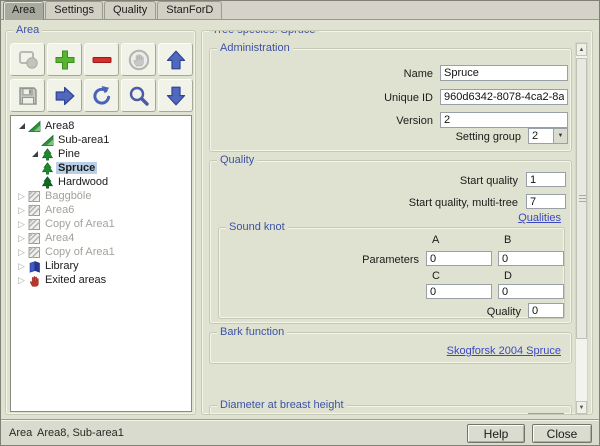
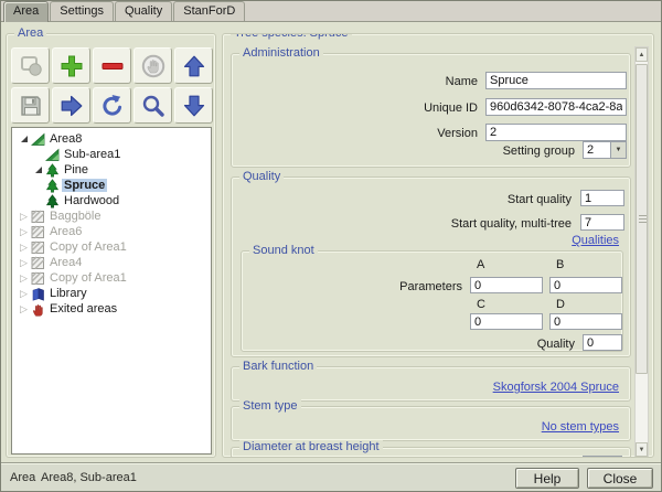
  Area
  Settings
  Quality
  StanForD
  Area
  Area8
  Sub-area1
  Pine
  Spruce
  Hardwood
  ▷
  Baggböle
  ▷
  Area6
  ▷
  Copy of Area1
  ▷
  Area4
  ▷
  Copy of Area1
  ▷
  Library
  ▷
  Exited areas
  Administration
  Name
  Spruce
  Unique ID
  960d6342-8078-4ca2-8a
  Version
  2
  Setting group
  2
  Quality
  Start quality
  1
  Start quality, multi-tree
  7
  Qualities
  Sound knot
  A
  B
  Parameters
  0
  0
  C
  D
  0
  0
  Quality
  0
  Bark function
  Skogforsk 2004 Spruce
+ Stem type
+ No stem types
  Diameter at breast height
  Area
  Area8, Sub-area1
  Help
  Close
